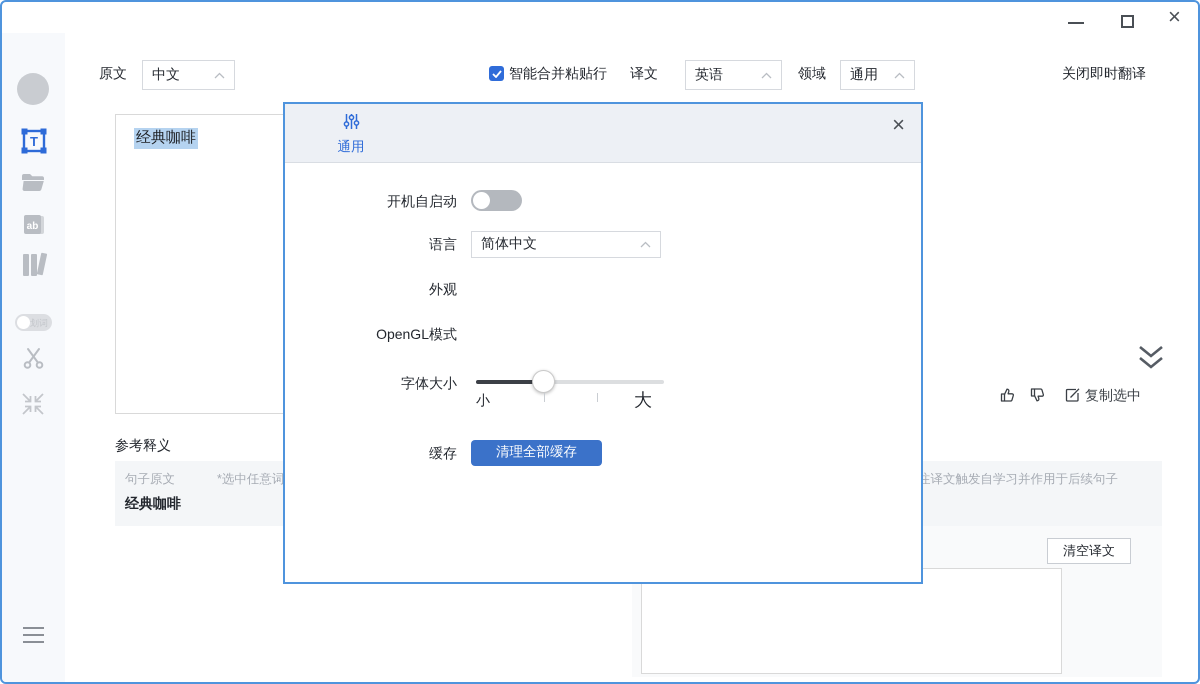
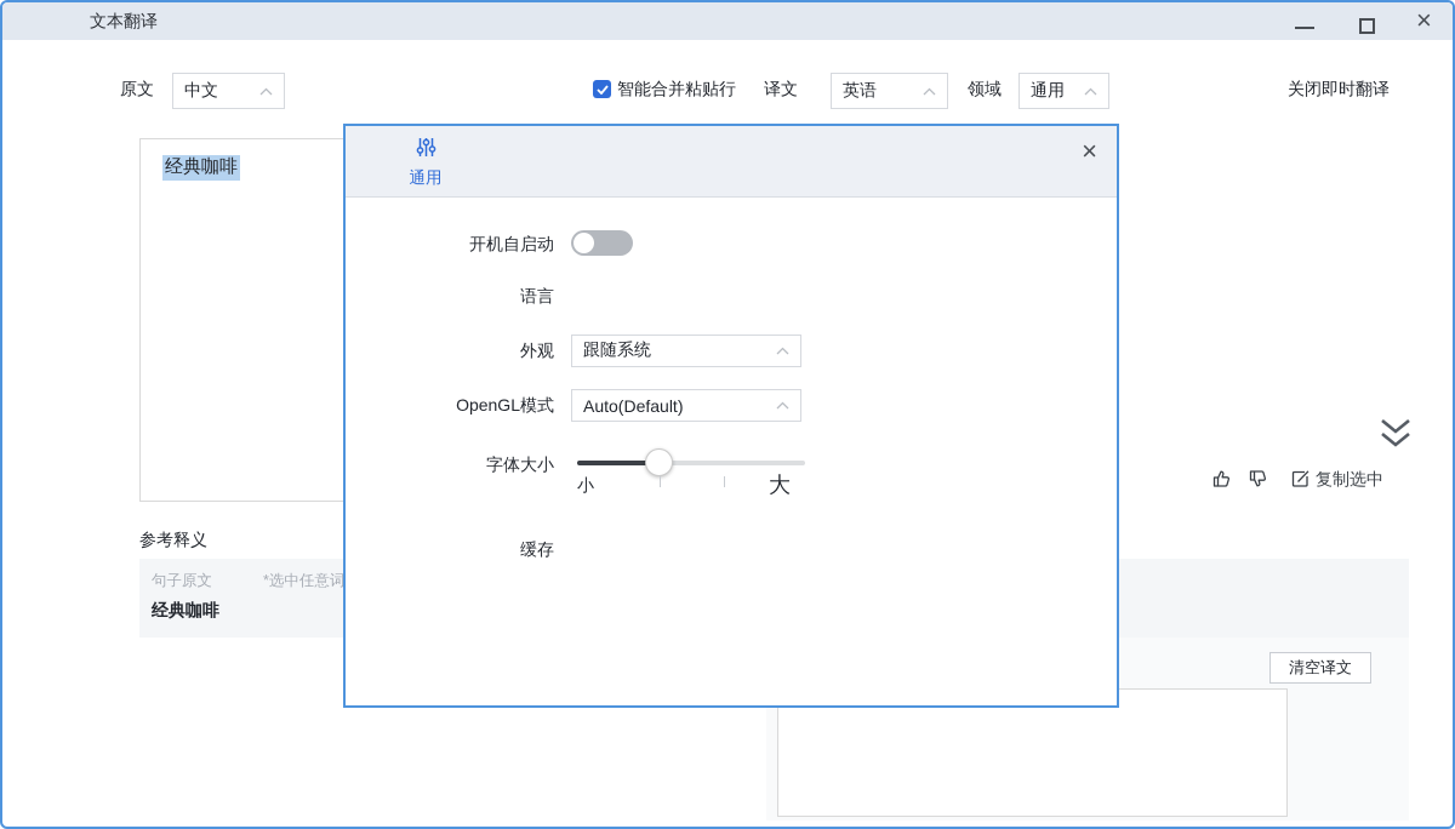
+ 文本翻译
  ×
- T
- ab
  原文
  中文
  智能合并粘贴行
  译文
  英语
  领域
  通用
  关闭即时翻译
  经典咖啡
  复制选中
  参考释义
  句子原文
  *选中任意词
- 注译文触发自学习并作用于后续句子
  经典咖啡
  清空译文
  通用
  ×
  开机自启动
  语言
- 简体中文
  外观
+ 跟随系统
  OpenGL模式
+ Auto(Default)
  字体大小
  小
  大
  缓存
- 清理全部缓存
